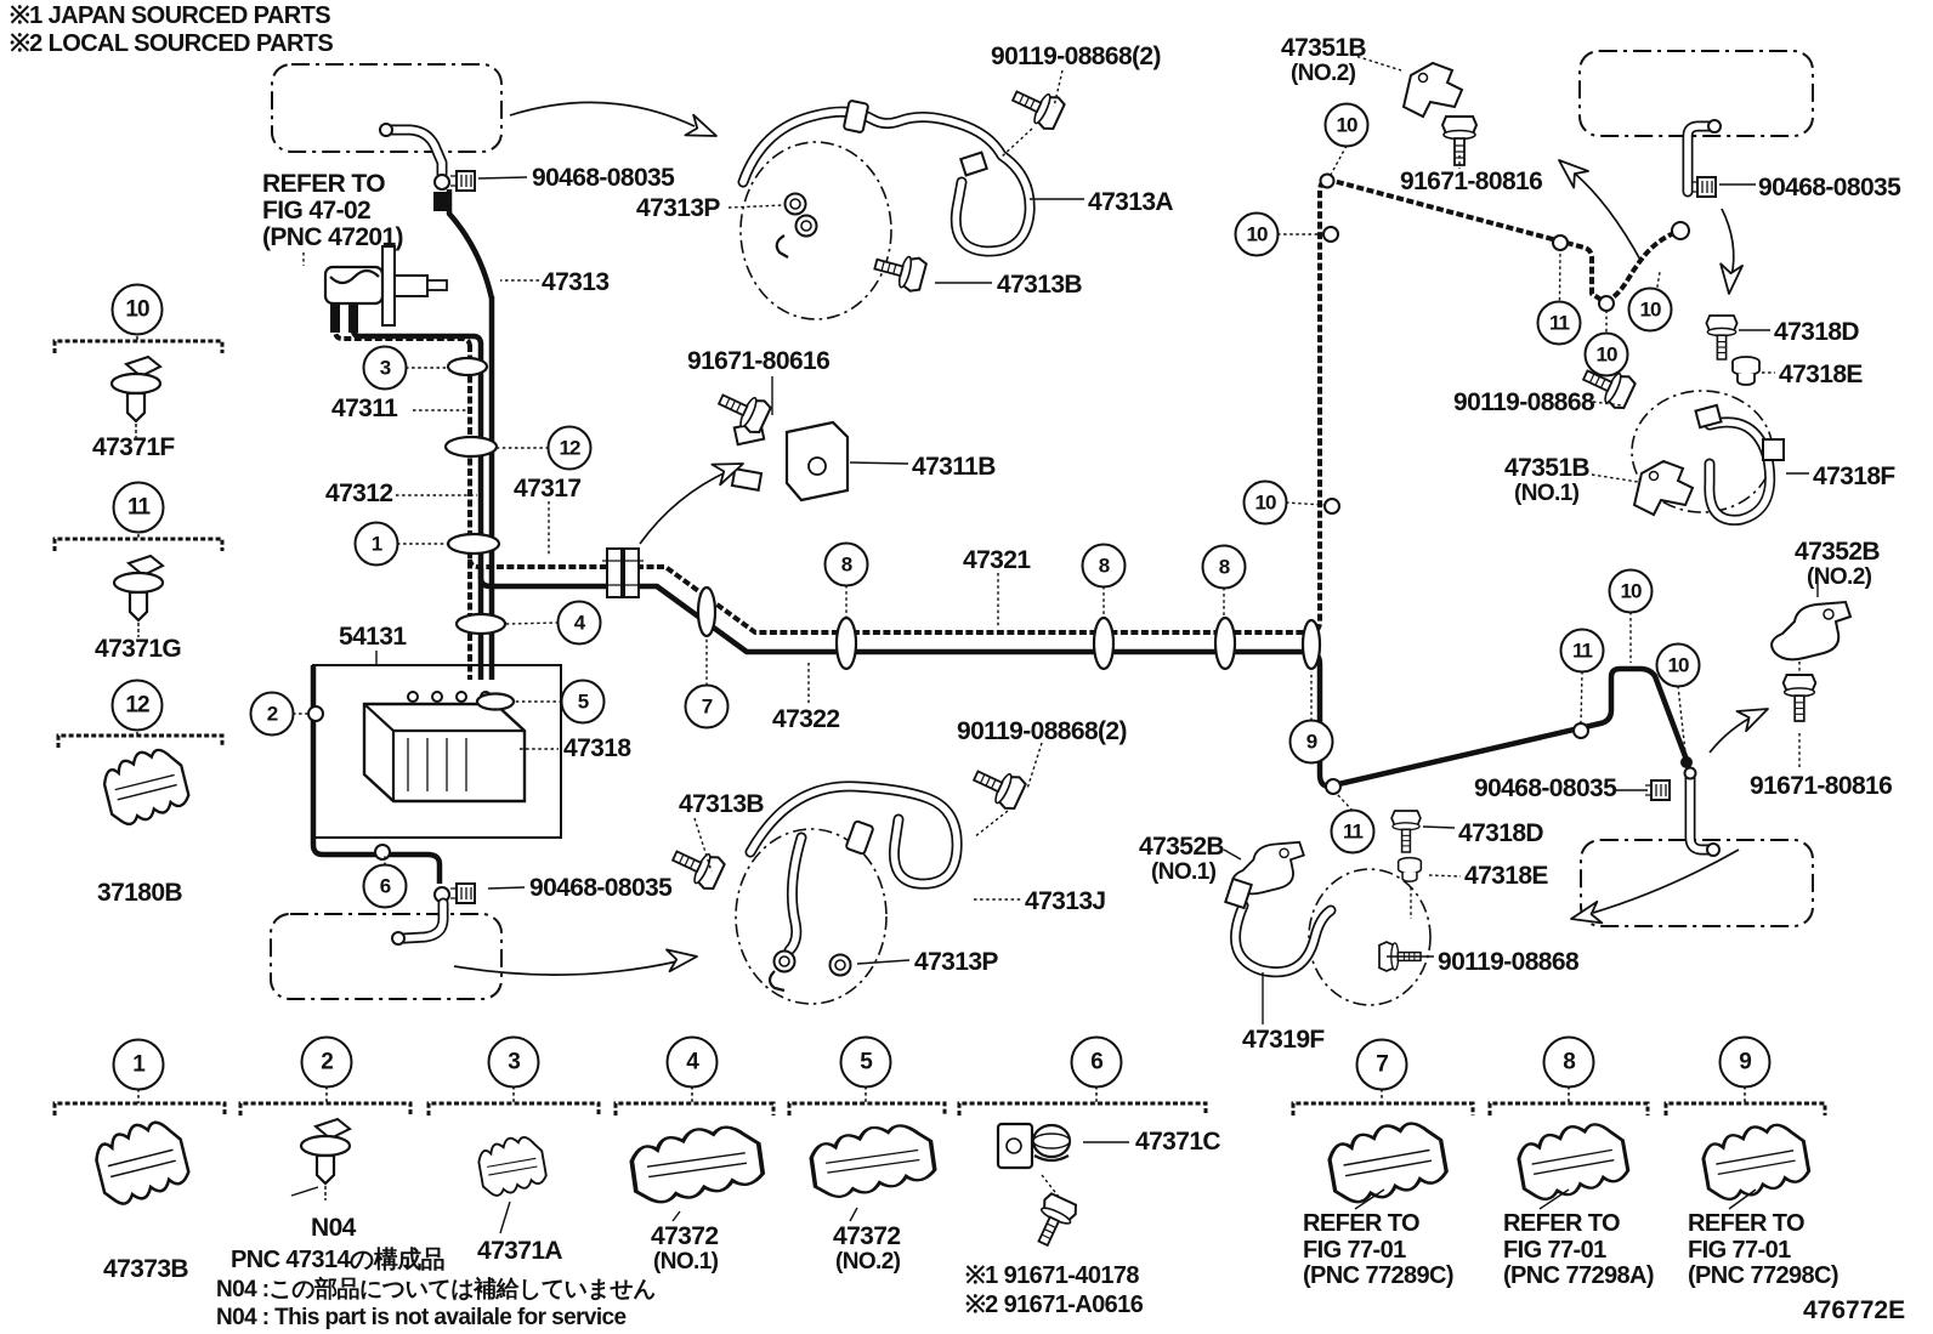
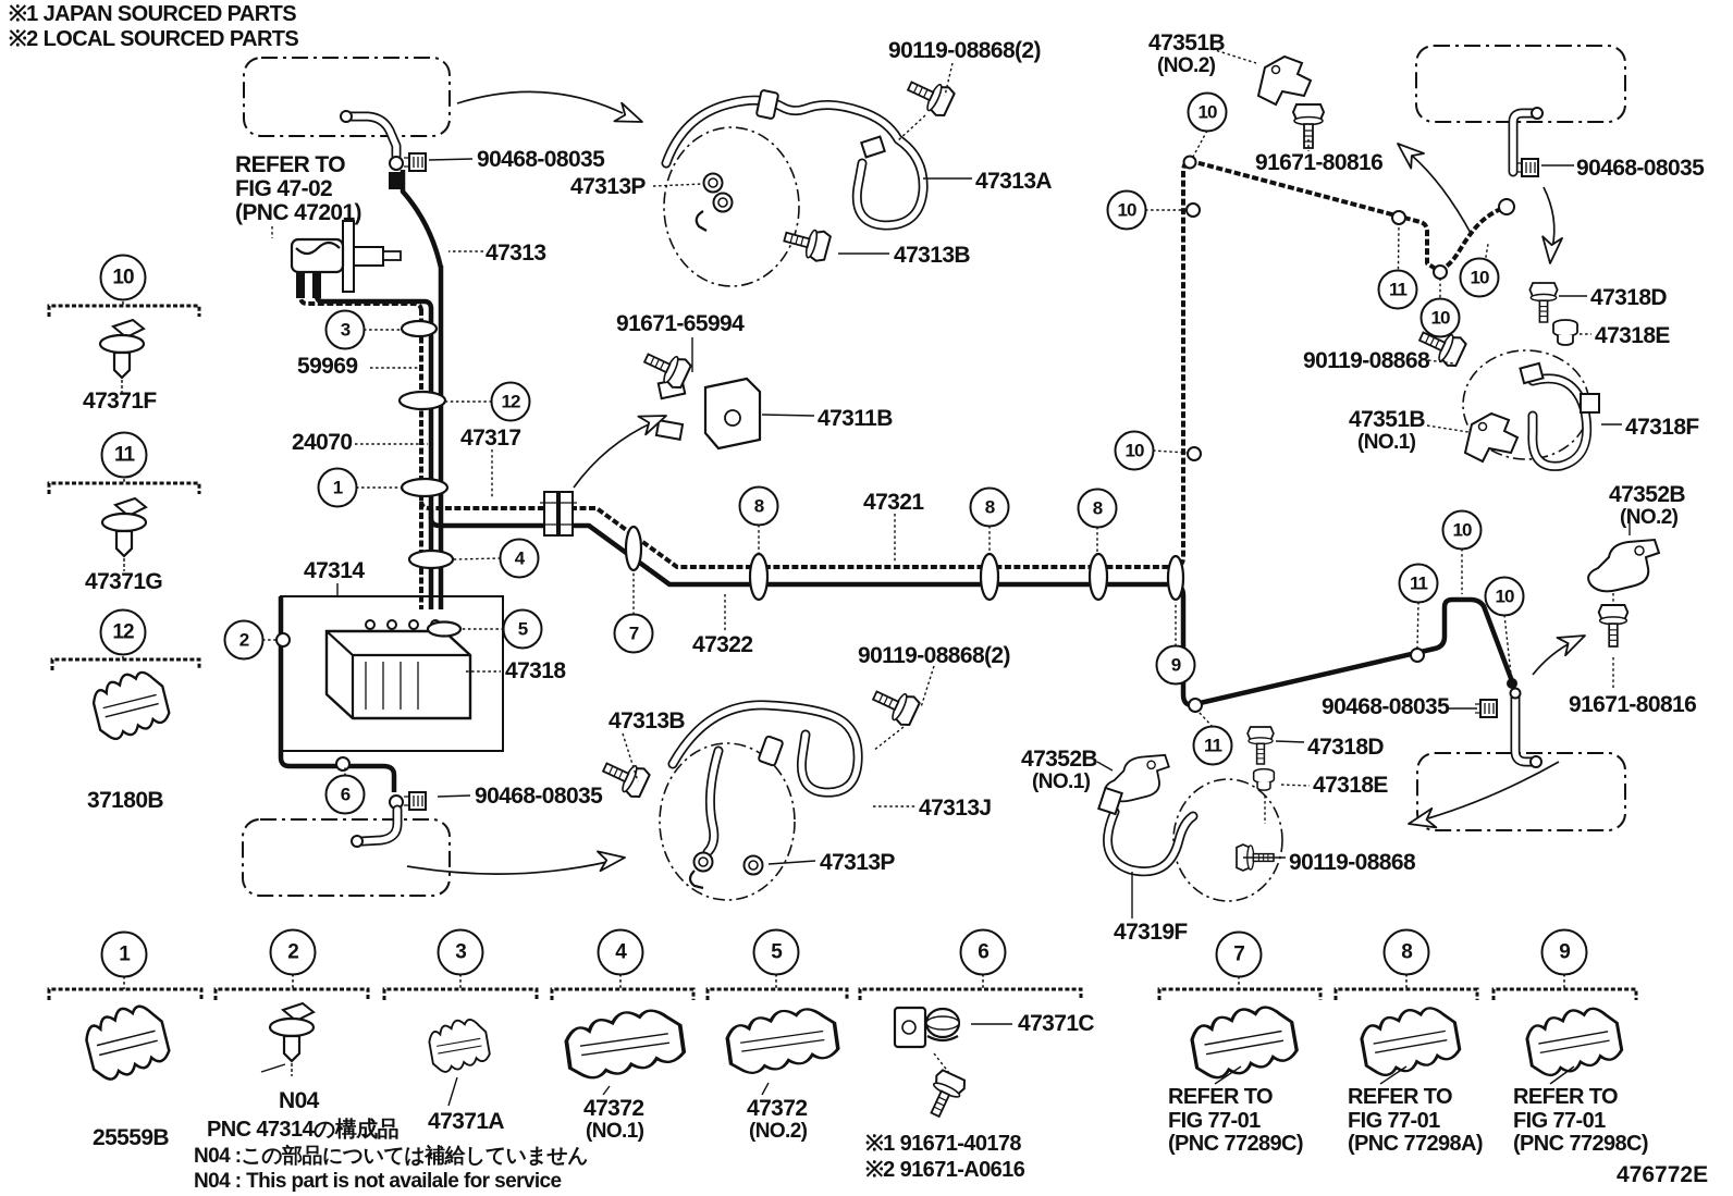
  ※1 JAPAN SOURCED PARTS
  ※2 LOCAL SOURCED PARTS
  90468-08035
  90119-08868(2)
  47351B
  (NO.2)
  REFER TO
  FIG 47-02
  (PNC 47201)
  47313P
  47313A
  91671-80816
  90468-08035
  47313B
  47313
  47318D
  47318E
- 91671-80616
+ 91671-65994
  90119-08868
- 47311
+ 59969
  47351B
  (NO.1)
  47318F
  47311B
- 47312
+ 24070
  47317
  47321
  47352B
  (NO.2)
- 54131
+ 47314
  47318
  47322
  90119-08868(2)
  47313B
  90468-08035
  47313J
  47313P
  47352B
  (NO.1)
  90468-08035
  91671-80816
  47318D
  47318E
  90119-08868
  47319F
  3
  12
  1
  4
  2
  5
  6
  7
  8
  8
  8
  9
  10
  10
  10
  11
  10
  10
  10
  11
  10
  11
  10
  11
  12
  1
  2
  3
  4
  5
  6
  7
  8
  9
  47371F
  47371G
  37180B
- 47373B
+ 25559B
  N04
  PNC 47314の構成品
  N04 :この部品については補給していません
  N04 : This part is not availale for service
  47371A
  47372
  (NO.1)
  47372
  (NO.2)
  47371C
  ※1 91671-40178
  ※2 91671-A0616
  REFER TO
  FIG 77-01
  (PNC 77289C)
  REFER TO
  FIG 77-01
  (PNC 77298A)
  REFER TO
  FIG 77-01
  (PNC 77298C)
  476772E
